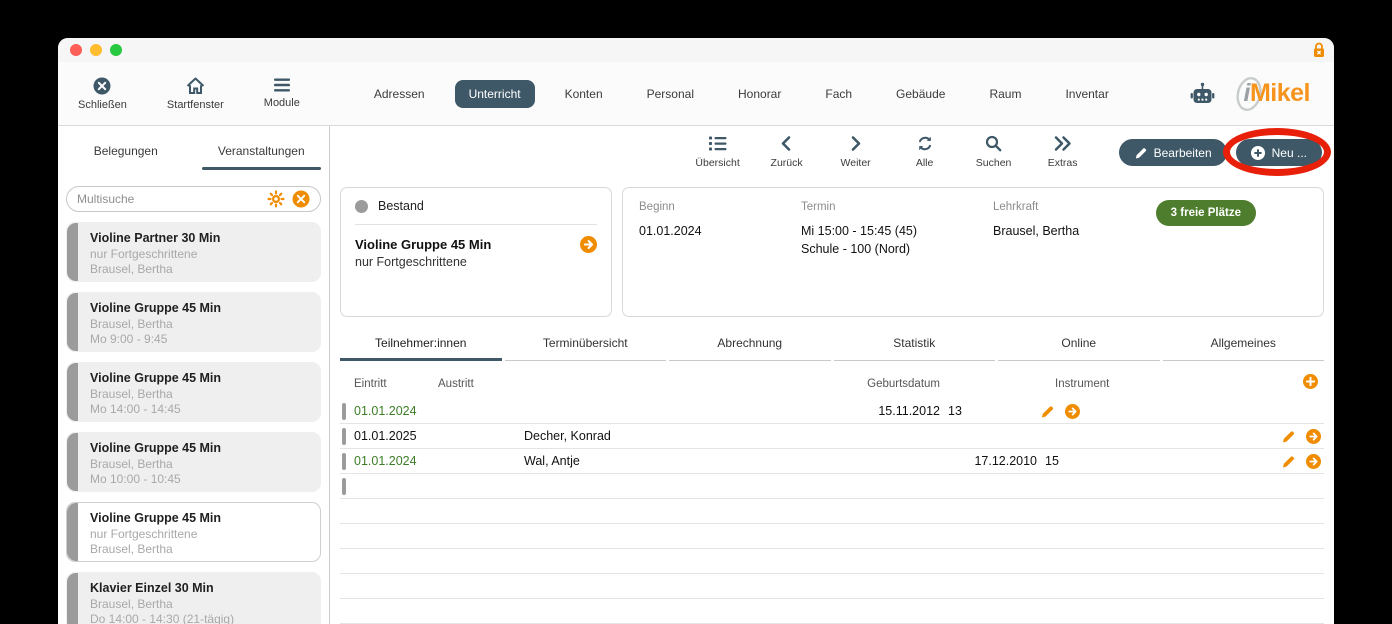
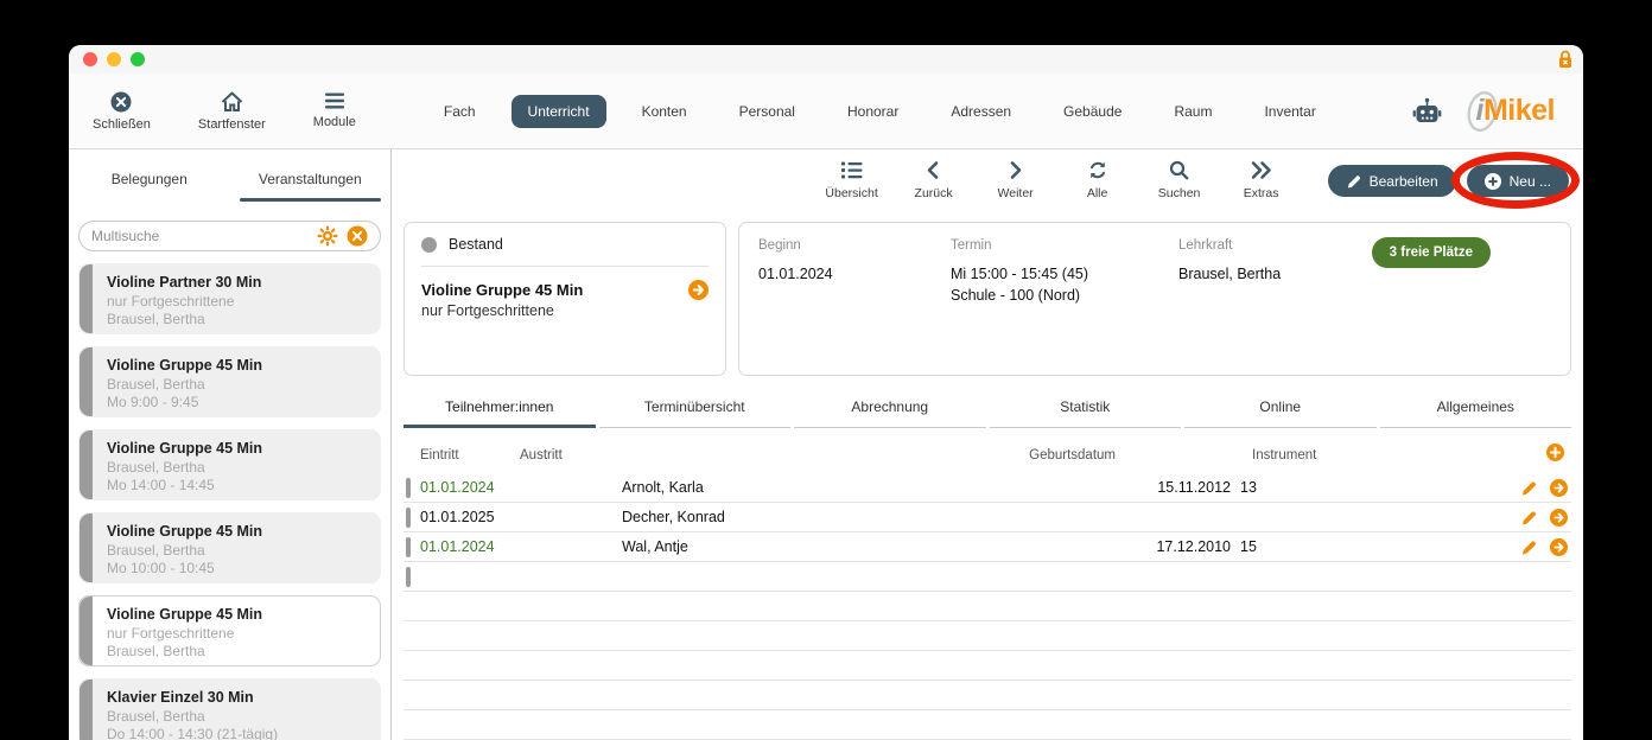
  Schließen
  Startfenster
  Module
- Adressen
+ Fach
  Unterricht
  Konten
  Personal
  Honorar
- Fach
+ Adressen
  Gebäude
  Raum
  Inventar
  iMikel
  Belegungen
  Veranstaltungen
  Multisuche
  Violine Partner 30 Min
  nur Fortgeschrittene
  Brausel, Bertha
  Violine Gruppe 45 Min
  Brausel, Bertha
  Mo 9:00 - 9:45
  Violine Gruppe 45 Min
  Brausel, Bertha
  Mo 14:00 - 14:45
  Violine Gruppe 45 Min
  Brausel, Bertha
  Mo 10:00 - 10:45
  Violine Gruppe 45 Min
  nur Fortgeschrittene
  Brausel, Bertha
  Klavier Einzel 30 Min
  Brausel, Bertha
  Do 14:00 - 14:30 (21-tägig)
  Übersicht
  Zurück
  Weiter
  Alle
  Suchen
  Extras
  Bearbeiten
  Neu ...
  Bestand
  Violine Gruppe 45 Min
  nur Fortgeschrittene
  Beginn
  01.01.2024
  Termin
  Mi 15:00 - 15:45 (45)
  Schule - 100 (Nord)
  Lehrkraft
  Brausel, Bertha
  3 freie Plätze
  Teilnehmer:innen
  Terminübersicht
  Abrechnung
  Statistik
  Online
  Allgemeines
  Eintritt
  Austritt
  Geburtsdatum
  Instrument
  01.01.2024
+ Arnolt, Karla
  15.11.2012
  13
  01.01.2025
  Decher, Konrad
  01.01.2024
  Wal, Antje
  17.12.2010
  15
